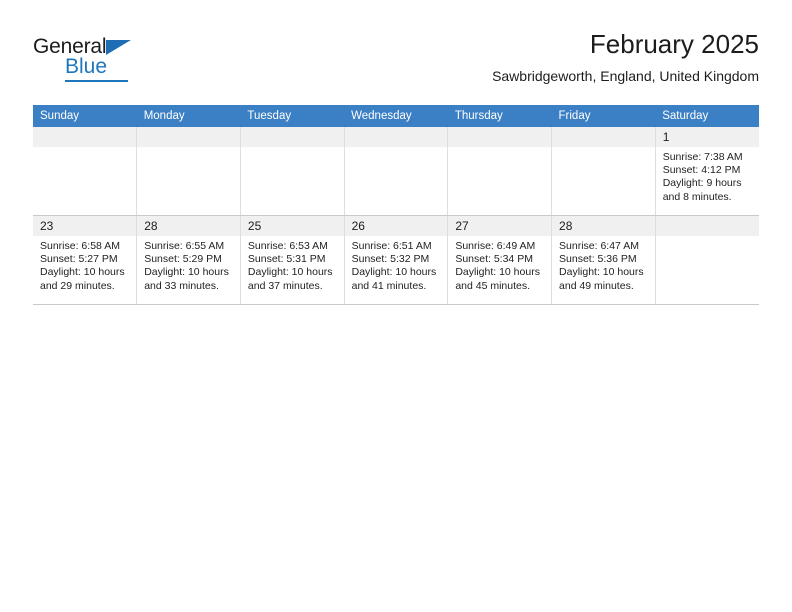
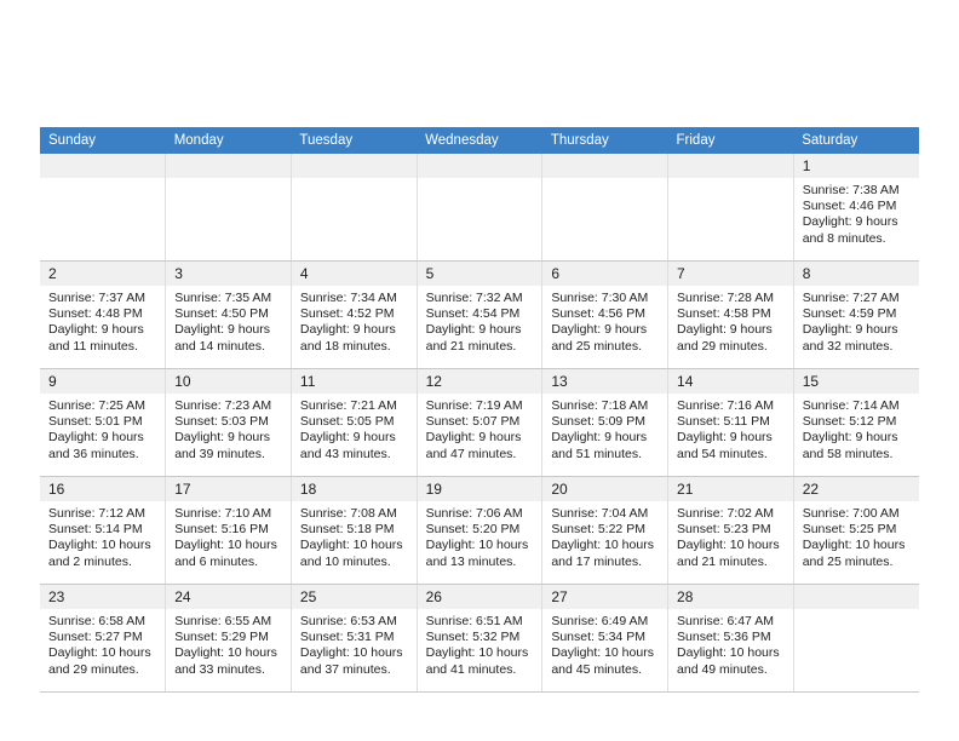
- General
- Blue
- February 2025
- Sawbridgeworth, England, United Kingdom
  Sunday	Monday	Tuesday	Wednesday	Thursday	Friday	Saturday
- 						1Sunrise: 7:38 AMSunset: 4:12 PMDaylight: 9 hoursand 8 minutes.
+ 						1Sunrise: 7:38 AMSunset: 4:46 PMDaylight: 9 hoursand 8 minutes.
+ 2Sunrise: 7:37 AMSunset: 4:48 PMDaylight: 9 hoursand 11 minutes.	3Sunrise: 7:35 AMSunset: 4:50 PMDaylight: 9 hoursand 14 minutes.	4Sunrise: 7:34 AMSunset: 4:52 PMDaylight: 9 hoursand 18 minutes.	5Sunrise: 7:32 AMSunset: 4:54 PMDaylight: 9 hoursand 21 minutes.	6Sunrise: 7:30 AMSunset: 4:56 PMDaylight: 9 hoursand 25 minutes.	7Sunrise: 7:28 AMSunset: 4:58 PMDaylight: 9 hoursand 29 minutes.	8Sunrise: 7:27 AMSunset: 4:59 PMDaylight: 9 hoursand 32 minutes.
+ 9Sunrise: 7:25 AMSunset: 5:01 PMDaylight: 9 hoursand 36 minutes.	10Sunrise: 7:23 AMSunset: 5:03 PMDaylight: 9 hoursand 39 minutes.	11Sunrise: 7:21 AMSunset: 5:05 PMDaylight: 9 hoursand 43 minutes.	12Sunrise: 7:19 AMSunset: 5:07 PMDaylight: 9 hoursand 47 minutes.	13Sunrise: 7:18 AMSunset: 5:09 PMDaylight: 9 hoursand 51 minutes.	14Sunrise: 7:16 AMSunset: 5:11 PMDaylight: 9 hoursand 54 minutes.	15Sunrise: 7:14 AMSunset: 5:12 PMDaylight: 9 hoursand 58 minutes.
+ 16Sunrise: 7:12 AMSunset: 5:14 PMDaylight: 10 hoursand 2 minutes.	17Sunrise: 7:10 AMSunset: 5:16 PMDaylight: 10 hoursand 6 minutes.	18Sunrise: 7:08 AMSunset: 5:18 PMDaylight: 10 hoursand 10 minutes.	19Sunrise: 7:06 AMSunset: 5:20 PMDaylight: 10 hoursand 13 minutes.	20Sunrise: 7:04 AMSunset: 5:22 PMDaylight: 10 hoursand 17 minutes.	21Sunrise: 7:02 AMSunset: 5:23 PMDaylight: 10 hoursand 21 minutes.	22Sunrise: 7:00 AMSunset: 5:25 PMDaylight: 10 hoursand 25 minutes.
- 23Sunrise: 6:58 AMSunset: 5:27 PMDaylight: 10 hoursand 29 minutes.	28Sunrise: 6:55 AMSunset: 5:29 PMDaylight: 10 hoursand 33 minutes.	25Sunrise: 6:53 AMSunset: 5:31 PMDaylight: 10 hoursand 37 minutes.	26Sunrise: 6:51 AMSunset: 5:32 PMDaylight: 10 hoursand 41 minutes.	27Sunrise: 6:49 AMSunset: 5:34 PMDaylight: 10 hoursand 45 minutes.	28Sunrise: 6:47 AMSunset: 5:36 PMDaylight: 10 hoursand 49 minutes.
+ 23Sunrise: 6:58 AMSunset: 5:27 PMDaylight: 10 hoursand 29 minutes.	24Sunrise: 6:55 AMSunset: 5:29 PMDaylight: 10 hoursand 33 minutes.	25Sunrise: 6:53 AMSunset: 5:31 PMDaylight: 10 hoursand 37 minutes.	26Sunrise: 6:51 AMSunset: 5:32 PMDaylight: 10 hoursand 41 minutes.	27Sunrise: 6:49 AMSunset: 5:34 PMDaylight: 10 hoursand 45 minutes.	28Sunrise: 6:47 AMSunset: 5:36 PMDaylight: 10 hoursand 49 minutes.
